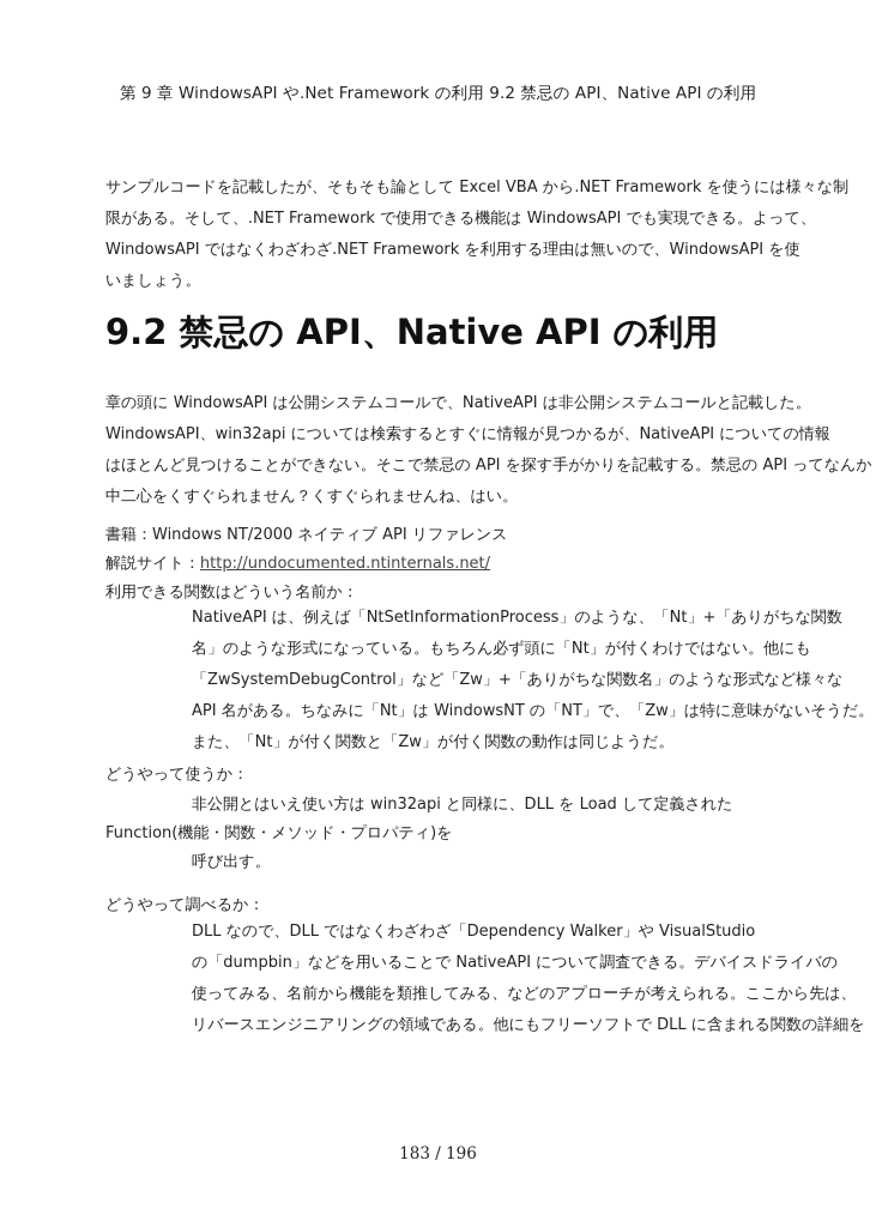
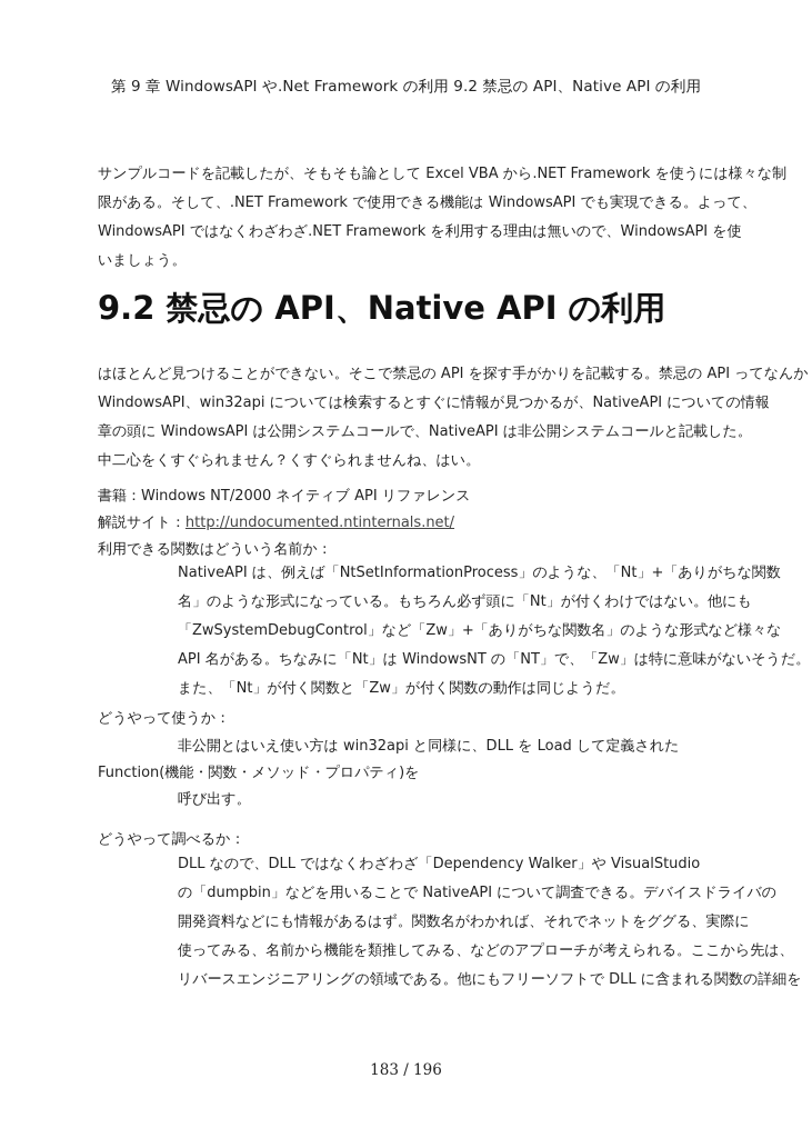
  第 9 章 WindowsAPI や.Net Framework の利用 9.2 禁忌の API、Native API の利用
  サンプルコードを記載したが、そもそも論として Excel VBA から.NET Framework を使うには様々な制
  限がある。そして、.NET Framework で使用できる機能は WindowsAPI でも実現できる。よって、
  WindowsAPI ではなくわざわざ.NET Framework を利用する理由は無いので、WindowsAPI を使
  いましょう。
  9.2 禁忌の API、Native API の利用
- 章の頭に WindowsAPI は公開システムコールで、NativeAPI は非公開システムコールと記載した。
+ はほとんど見つけることができない。そこで禁忌の API を探す手がかりを記載する。禁忌の API ってなんか
  WindowsAPI、win32api については検索するとすぐに情報が見つかるが、NativeAPI についての情報
- はほとんど見つけることができない。そこで禁忌の API を探す手がかりを記載する。禁忌の API ってなんか
+ 章の頭に WindowsAPI は公開システムコールで、NativeAPI は非公開システムコールと記載した。
  中二心をくすぐられません？くすぐられませんね、はい。
  書籍：Windows NT/2000 ネイティブ API リファレンス
  解説サイト：http://undocumented.ntinternals.net/
  利用できる関数はどういう名前か：
  NativeAPI は、例えば「NtSetInformationProcess」のような、「Nt」+「ありがちな関数
  名」のような形式になっている。もちろん必ず頭に「Nt」が付くわけではない。他にも
  「ZwSystemDebugControl」など「Zw」+「ありがちな関数名」のような形式など様々な
  API 名がある。ちなみに「Nt」は WindowsNT の「NT」で、「Zw」は特に意味がないそうだ。
  また、「Nt」が付く関数と「Zw」が付く関数の動作は同じようだ。
  どうやって使うか：
  非公開とはいえ使い方は win32api と同様に、DLL を Load して定義された
  Function(機能・関数・メソッド・プロパティ)を
  呼び出す。
  どうやって調べるか：
  DLL なので、DLL ではなくわざわざ「Dependency Walker」や VisualStudio
  の「dumpbin」などを用いることで NativeAPI について調査できる。デバイスドライバの
+ 開発資料などにも情報があるはず。関数名がわかれば、それでネットをググる、実際に
  使ってみる、名前から機能を類推してみる、などのアプローチが考えられる。ここから先は、
  リバースエンジニアリングの領域である。他にもフリーソフトで DLL に含まれる関数の詳細を
  183 / 196
